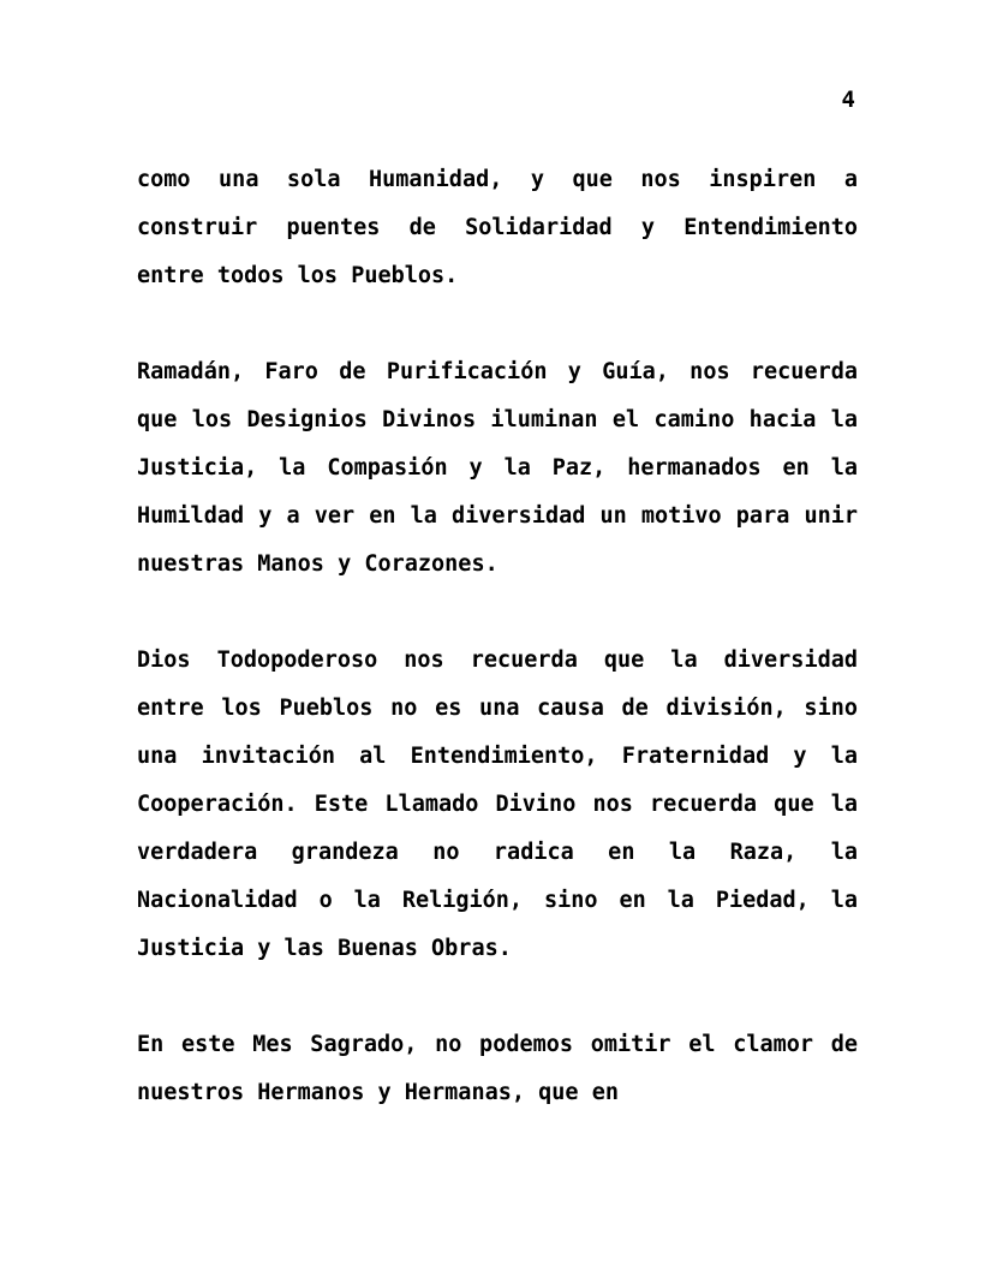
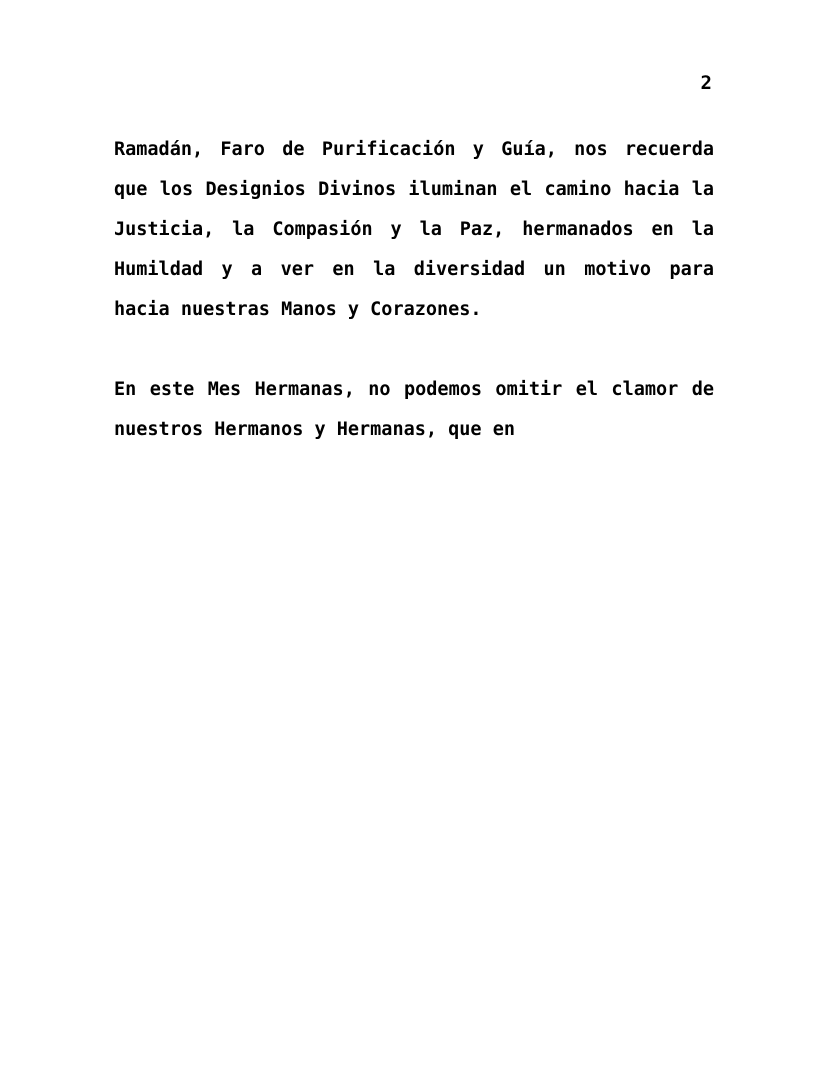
- 4
+ 2
- como una sola Humanidad, y que nos inspiren a construir puentes de Solidaridad y Entendimiento entre todos los Pueblos.
- Ramadán, Faro de Purificación y Guía, nos recuerda que los Designios Divinos iluminan el camino hacia la Justicia, la Compasión y la Paz, hermanados en la Humildad y a ver en la diversidad un motivo para unir nuestras Manos y Corazones.
+ Ramadán, Faro de Purificación y Guía, nos recuerda que los Designios Divinos iluminan el camino hacia la Justicia, la Compasión y la Paz, hermanados en la Humildad y a ver en la diversidad un motivo para hacia nuestras Manos y Corazones.
- Dios Todopoderoso nos recuerda que la diversidad entre los Pueblos no es una causa de división, sino una invitación al Entendimiento, Fraternidad y la Cooperación. Este Llamado Divino nos recuerda que la verdadera grandeza no radica en la Raza, la Nacionalidad o la Religión, sino en la Piedad, la Justicia y las Buenas Obras.
- En este Mes Sagrado, no podemos omitir el clamor de nuestros Hermanos y Hermanas, que en
+ En este Mes Hermanas, no podemos omitir el clamor de nuestros Hermanos y Hermanas, que en
